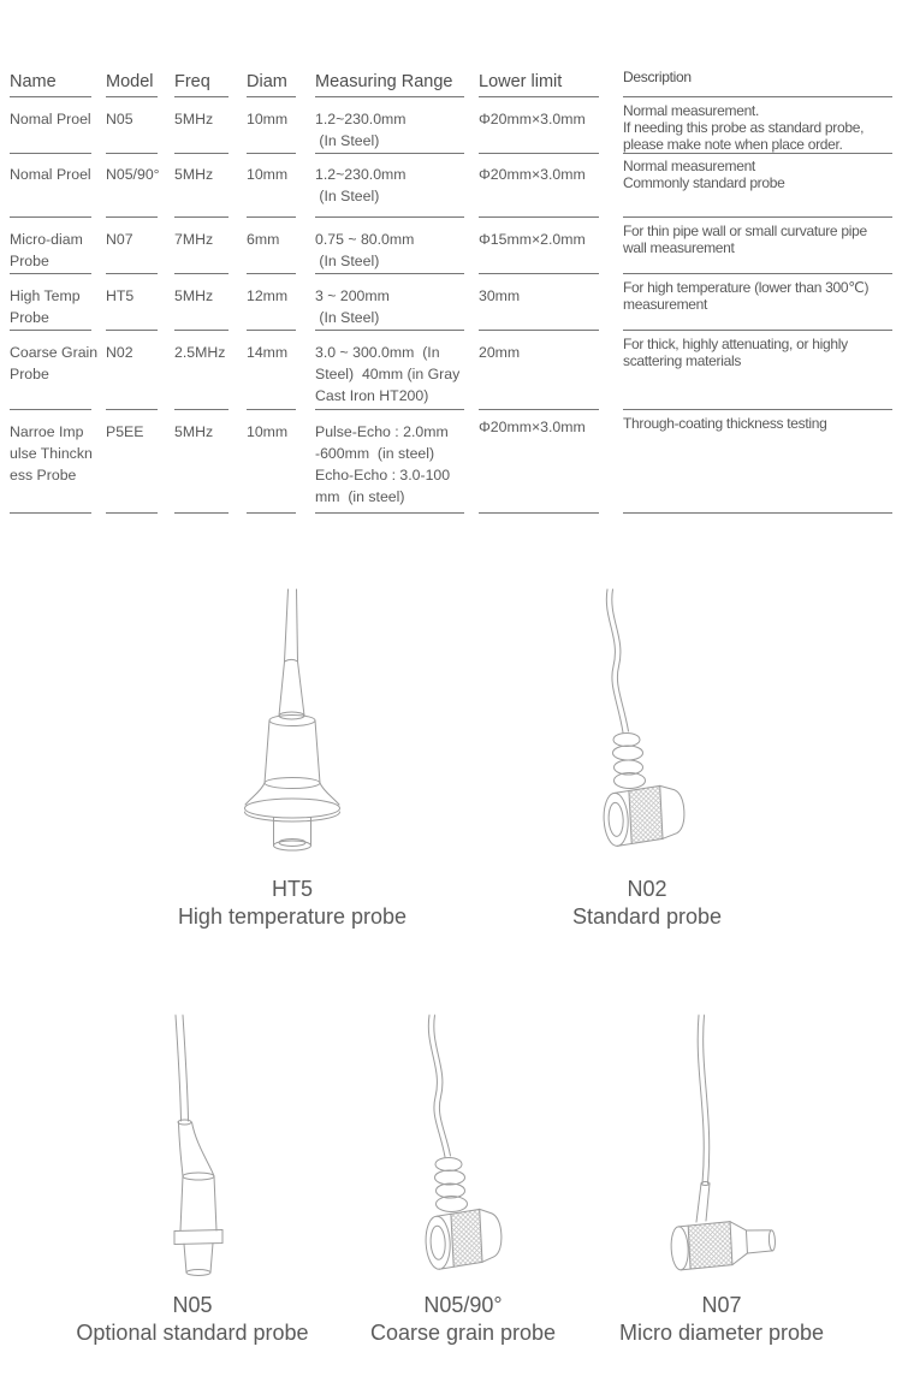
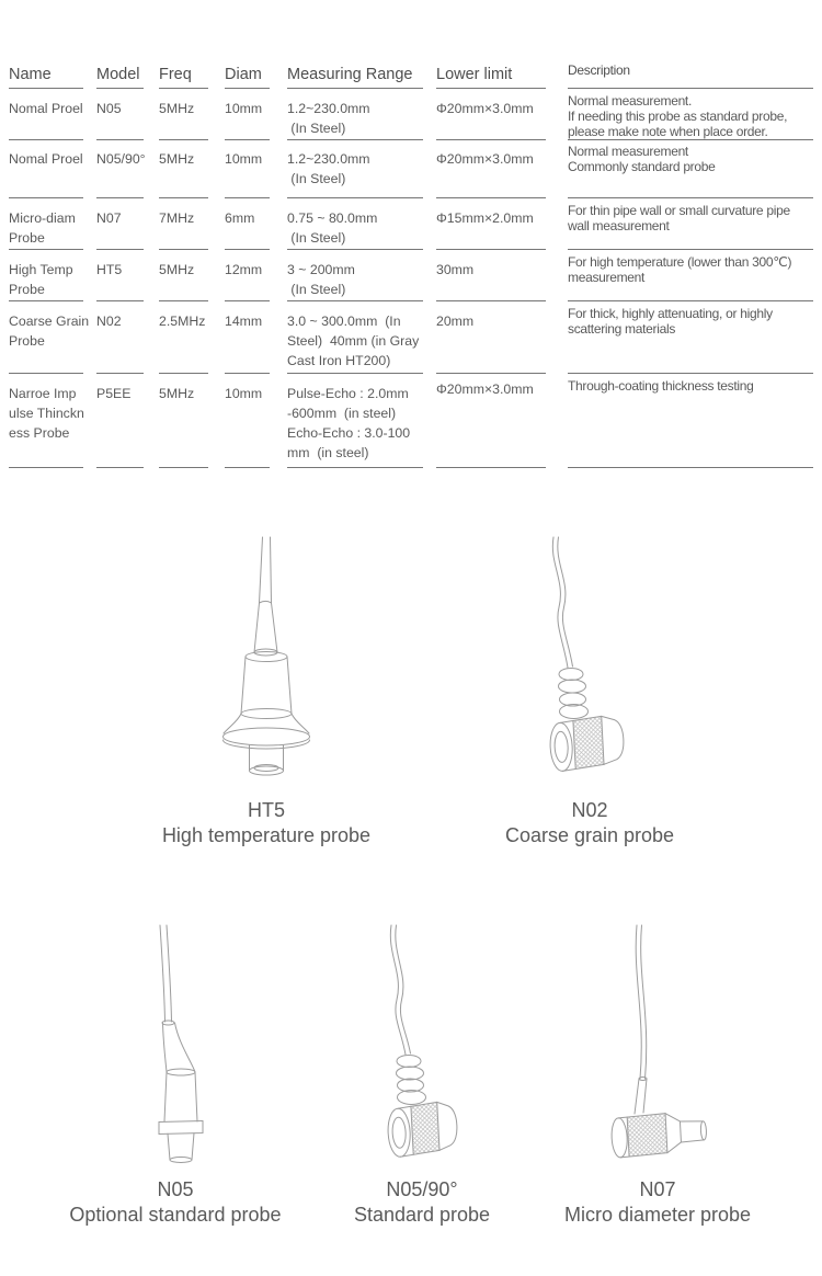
  Name
  Model
  Freq
  Diam
  Measuring Range
  Lower limit
  Description
  Nomal Proel
  N05
  5MHz
  10mm
  1.2~230.0mm
  (In Steel)
  Φ20mm×3.0mm
  Normal measurement.
  If needing this probe as standard probe,
  please make note when place order.
  Nomal Proel
  N05/90°
  5MHz
  10mm
  1.2~230.0mm
  (In Steel)
  Φ20mm×3.0mm
  Normal measurement
  Commonly standard probe
  Micro-diam
  Probe
  N07
  7MHz
  6mm
  0.75 ~ 80.0mm
  (In Steel)
  Φ15mm×2.0mm
  For thin pipe wall or small curvature pipe
  wall measurement
  High Temp
  Probe
  HT5
  5MHz
  12mm
  3 ~ 200mm
  (In Steel)
  30mm
  For high temperature (lower than 300℃)
  measurement
  Coarse Grain
  Probe
  N02
  2.5MHz
  14mm
  3.0 ~ 300.0mm (In
  Steel) 40mm (in Gray
  Cast Iron HT200)
  20mm
  For thick, highly attenuating, or highly
  scattering materials
  Narroe Imp
  ulse Thinckn
  ess Probe
  P5EE
  5MHz
  10mm
  Pulse-Echo : 2.0mm
  -600mm (in steel)
  Echo-Echo : 3.0-100
  mm (in steel)
  Φ20mm×3.0mm
  Through-coating thickness testing
  HT5
  High temperature probe
  N02
- Standard probe
+ Coarse grain probe
  N05
  Optional standard probe
  N05/90°
- Coarse grain probe
+ Standard probe
  N07
  Micro diameter probe
